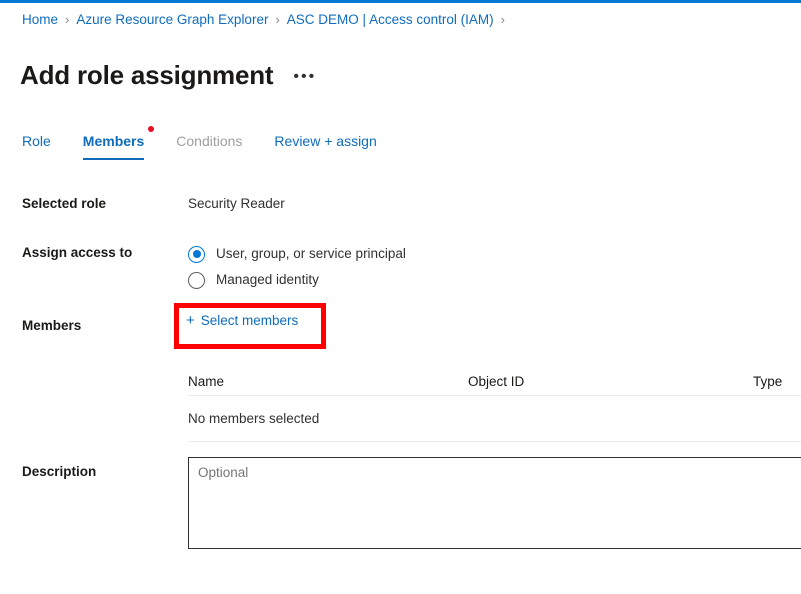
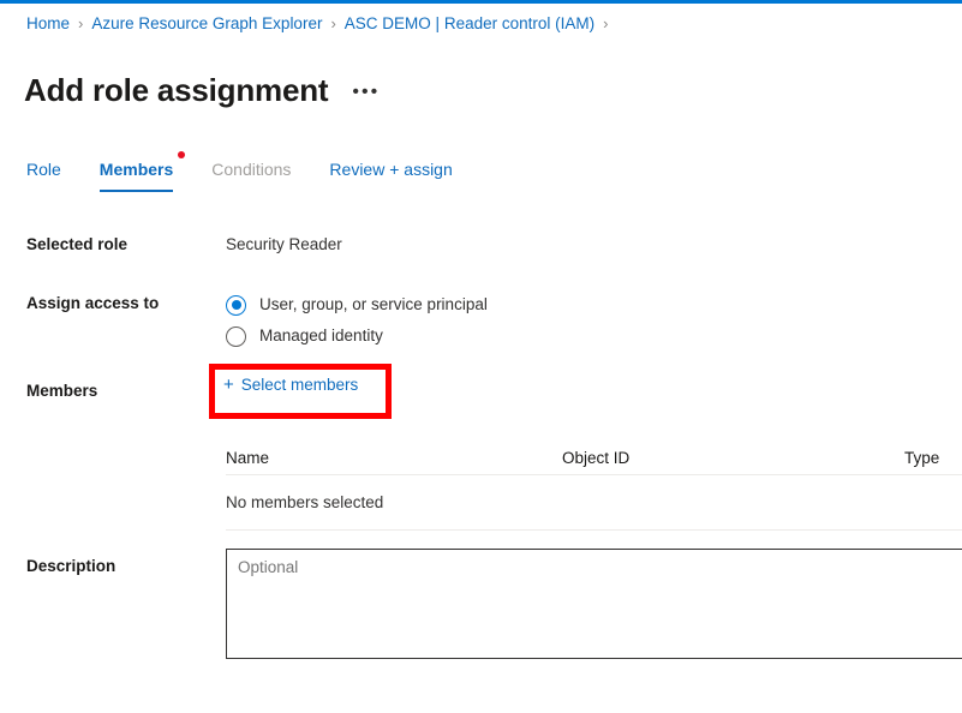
  Home
  ›
  Azure Resource Graph Explorer
  ›
- ASC DEMO | Access control (IAM)
+ ASC DEMO | Reader control (IAM)
  ›
  Add role assignment
  •••
  Role
  Members
  Conditions
  Review + assign
  Selected role
  Security Reader
  Assign access to
  User, group, or service principal
  Managed identity
  Members
  +
  Select members
  Name
  Object ID
  Type
  No members selected
  Description
  Optional
